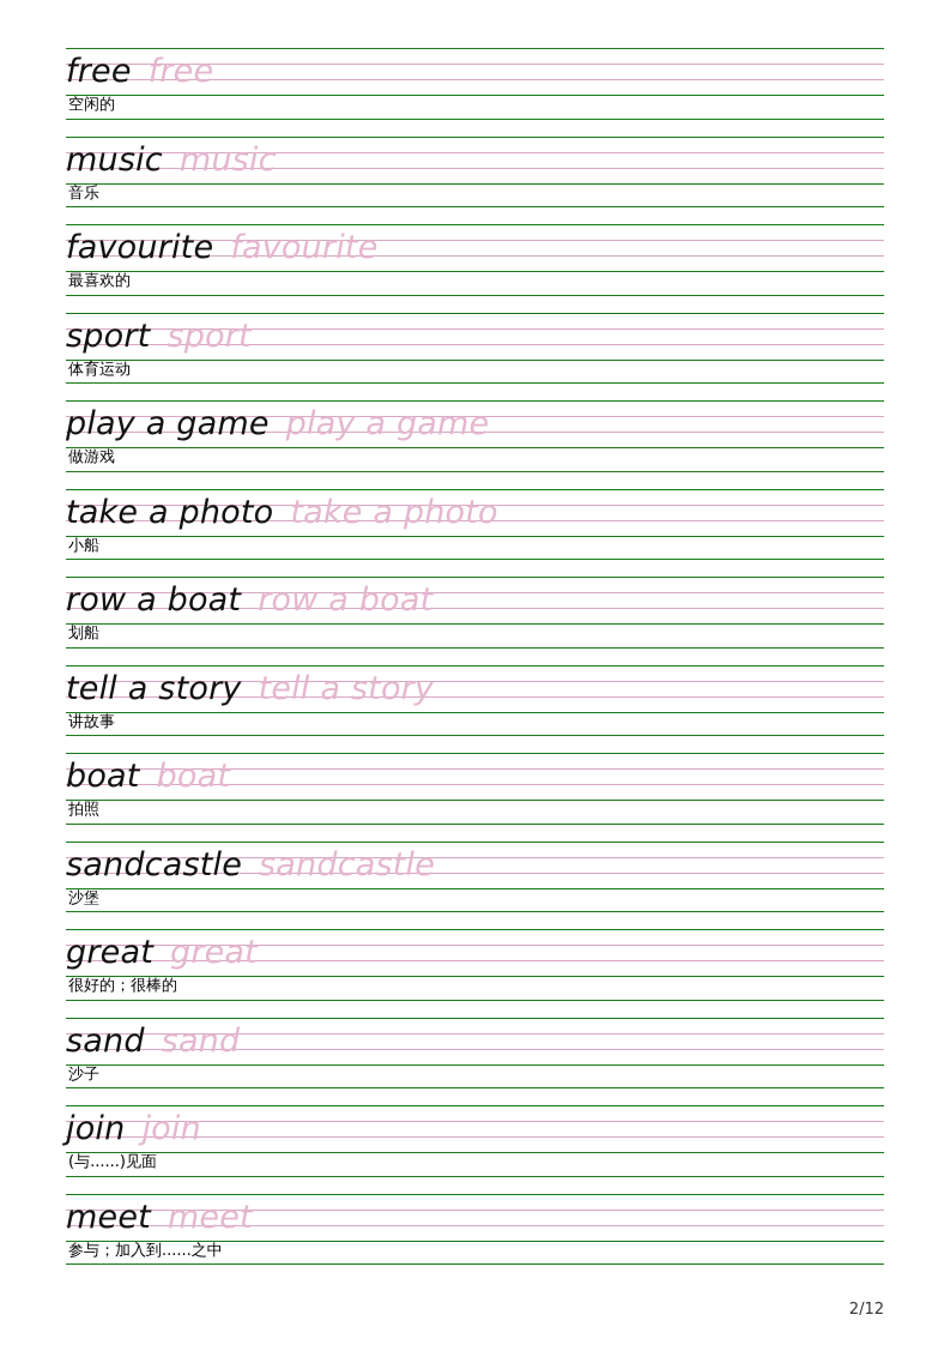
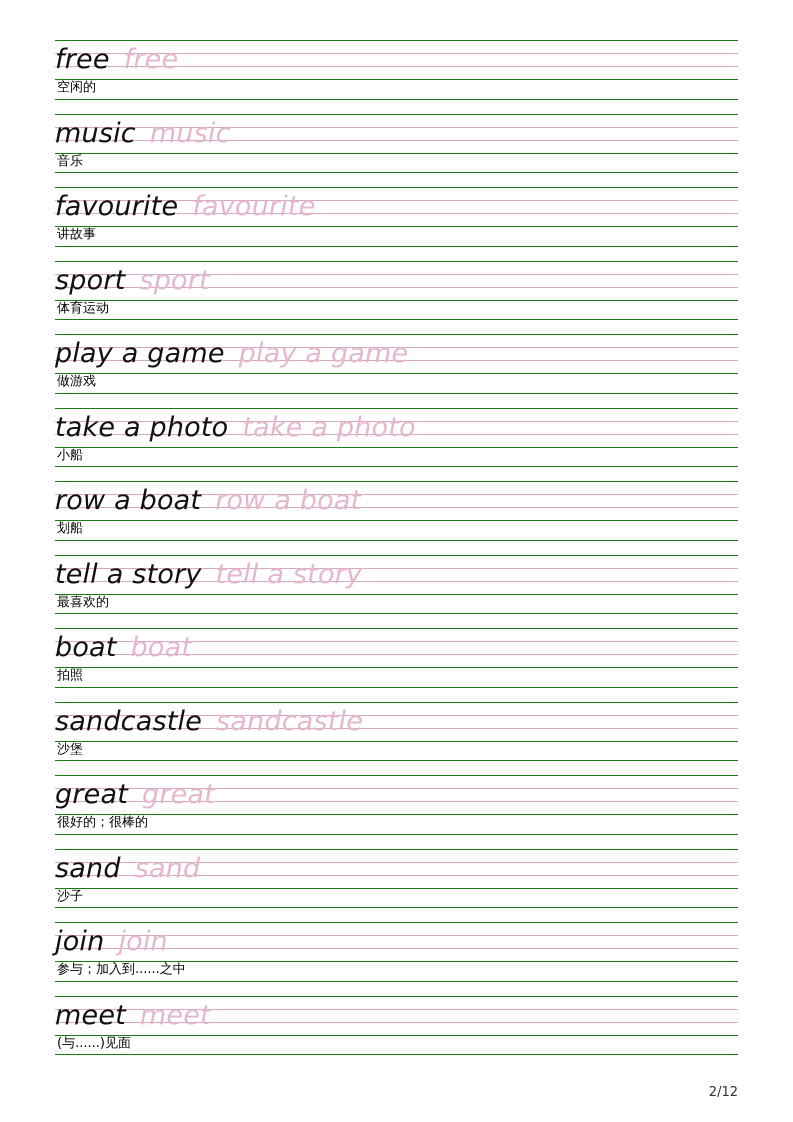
  free
  free
  空闲的
  music
  music
  音乐
  favourite
  favourite
- 最喜欢的
+ 讲故事
  sport
  sport
  体育运动
  play a game
  play a game
  做游戏
  take a photo
  take a photo
  小船
  row a boat
  row a boat
  划船
  tell a story
  tell a story
- 讲故事
+ 最喜欢的
  boat
  boat
  拍照
  sandcastle
  sandcastle
  沙堡
  great
  great
  很好的；很棒的
  sand
  sand
  沙子
  join
  join
- (与......)见面
+ 参与；加入到......之中
  meet
  meet
- 参与；加入到......之中
+ (与......)见面
  2/12
